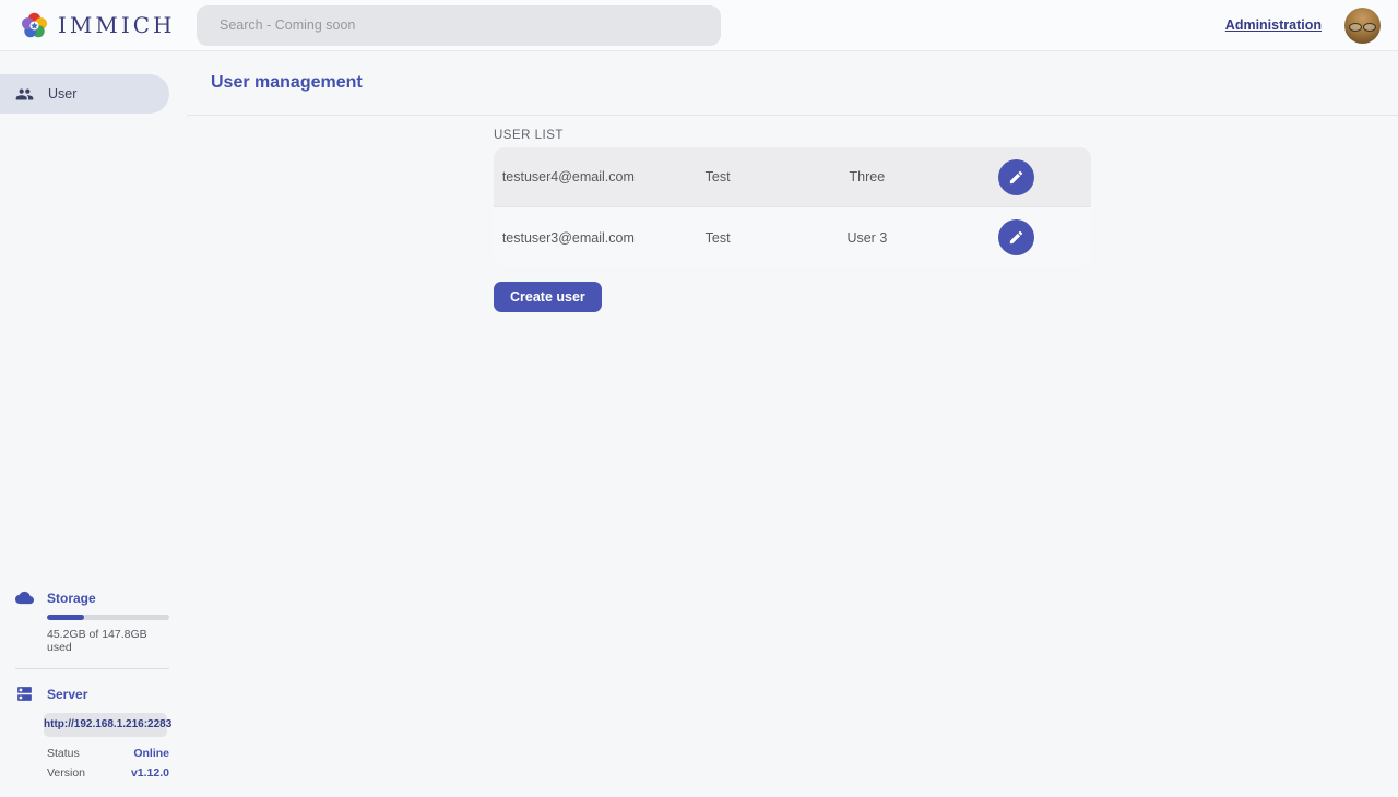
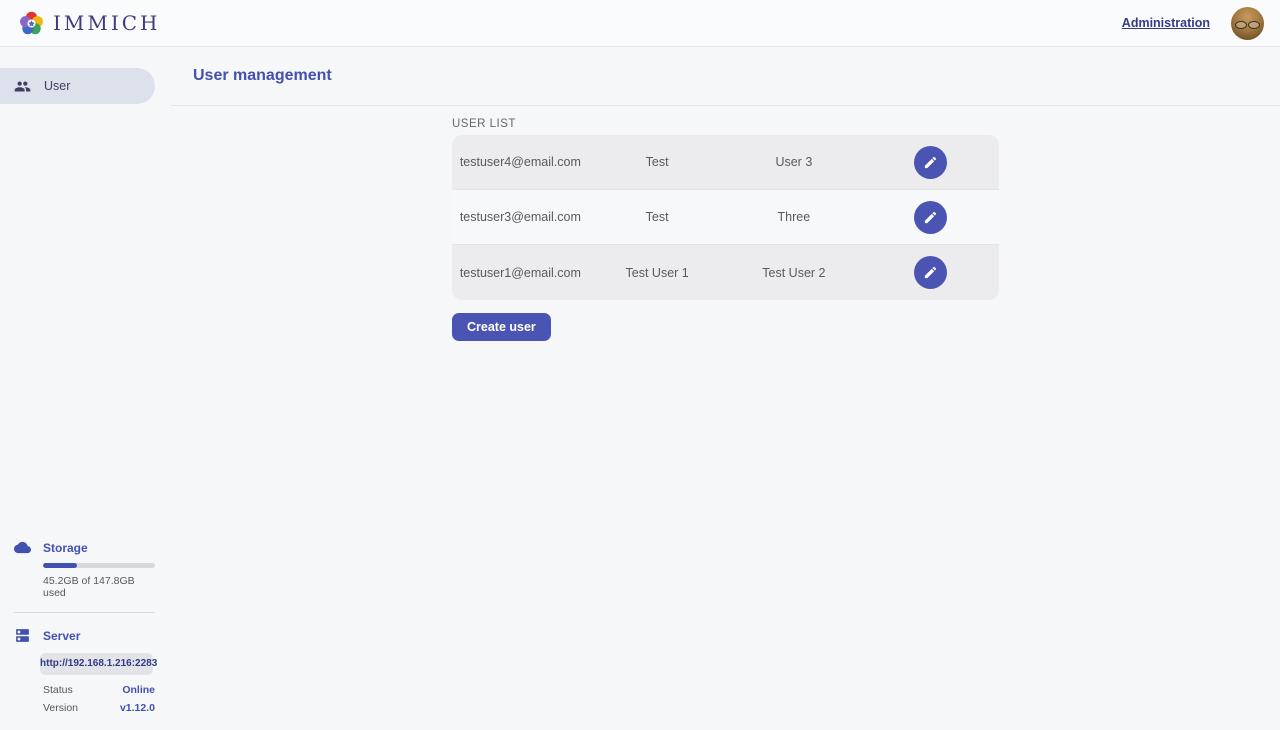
  IMMICH
- Search - Coming soon
  Administration
  User
  Storage
  45.2GB of 147.8GB used
  Server
  http://192.168.1.216:2283
  Status
  Online
  Version
  v1.12.0
  User management
  USER LIST
  testuser4@email.com
  Test
- Three
+ User 3
  testuser3@email.com
  Test
- User 3
+ Three
+ testuser1@email.com
+ Test User 1
+ Test User 2
  Create user
